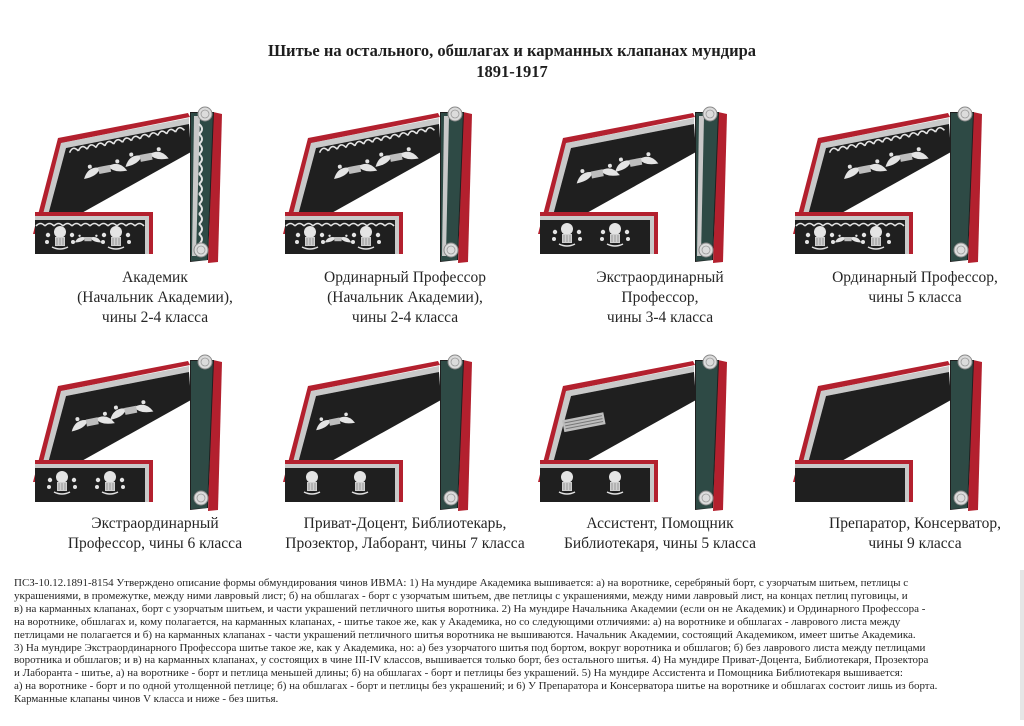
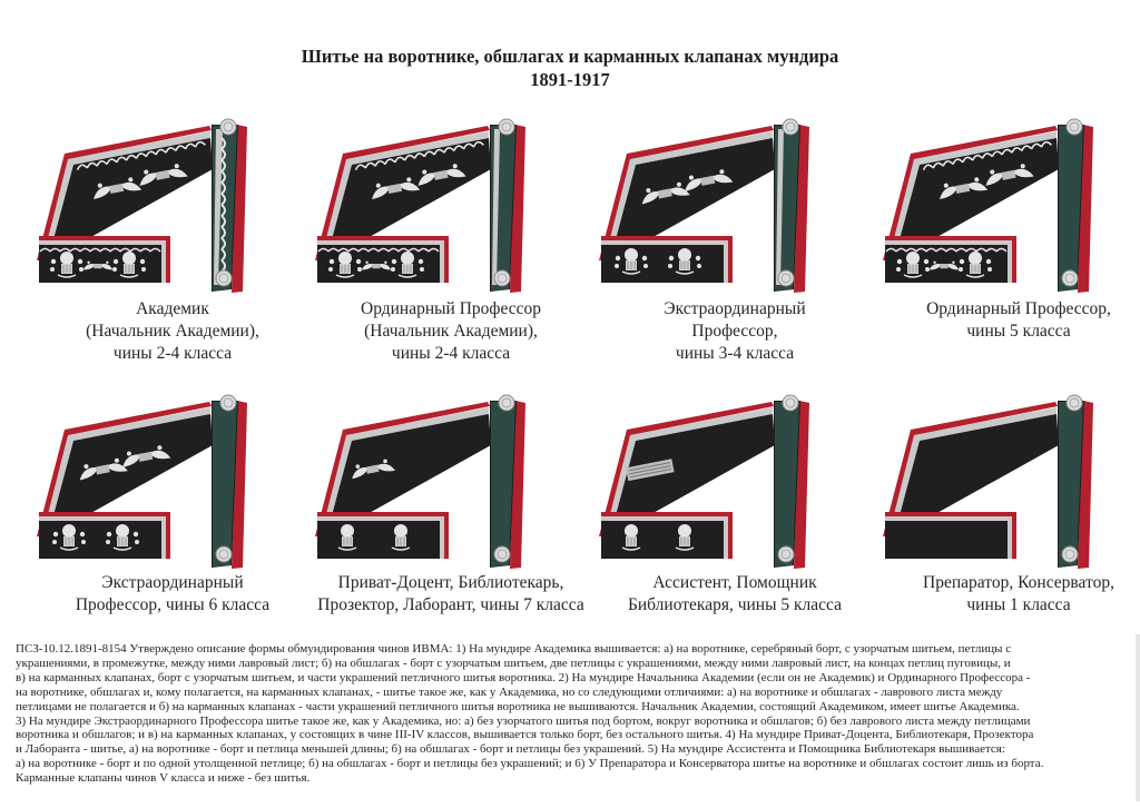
- Шитье на остального, обшлагах и карманных клапанах мундира
+ Шитье на воротнике, обшлагах и карманных клапанах мундира
  1891-1917
  Академик
  (Начальник Академии),
  чины 2-4 класса
  Ординарный Профессор
  (Начальник Академии),
  чины 2-4 класса
  Экстраординарный
  Профессор,
  чины 3-4 класса
  Ординарный Профессор,
  чины 5 класса
  Экстраординарный
  Профессор, чины 6 класса
  Приват-Доцент, Библиотекарь,
  Прозектор, Лаборант, чины 7 класса
  Ассистент, Помощник
  Библиотекаря, чины 5 класса
  Препаратор, Консерватор,
- чины 9 класса
+ чины 1 класса
  ПСЗ-10.12.1891-8154 Утверждено описание формы обмундирования чинов ИВМА: 1) На мундире Академика вышивается: а) на воротнике, серебряный борт, с узорчатым шитьем, петлицы с
  украшениями, в промежутке, между ними лавровый лист; б) на обшлагах - борт с узорчатым шитьем, две петлицы с украшениями, между ними лавровый лист, на концах петлиц пуговицы, и
  в) на карманных клапанах, борт с узорчатым шитьем, и части украшений петличного шитья воротника. 2) На мундире Начальника Академии (если он не Академик) и Ординарного Профессора -
  на воротнике, обшлагах и, кому полагается, на карманных клапанах, - шитье такое же, как у Академика, но со следующими отличиями: а) на воротнике и обшлагах - лаврового листа между
  петлицами не полагается и б) на карманных клапанах - части украшений петличного шитья воротника не вышиваются. Начальник Академии, состоящий Академиком, имеет шитье Академика.
  3) На мундире Экстраординарного Профессора шитье такое же, как у Академика, но: а) без узорчатого шитья под бортом, вокруг воротника и обшлагов; б) без лаврового листа между петлицами
  воротника и обшлагов; и в) на карманных клапанах, у состоящих в чине III-IV классов, вышивается только борт, без остального шитья. 4) На мундире Приват-Доцента, Библиотекаря, Прозектора
  и Лаборанта - шитье, а) на воротнике - борт и петлица меньшей длины; б) на обшлагах - борт и петлицы без украшений. 5) На мундире Ассистента и Помощника Библиотекаря вышивается:
  а) на воротнике - борт и по одной утолщенной петлице; б) на обшлагах - борт и петлицы без украшений; и 6) У Препаратора и Консерватора шитье на воротнике и обшлагах состоит лишь из борта.
  Карманные клапаны чинов V класса и ниже - без шитья.
